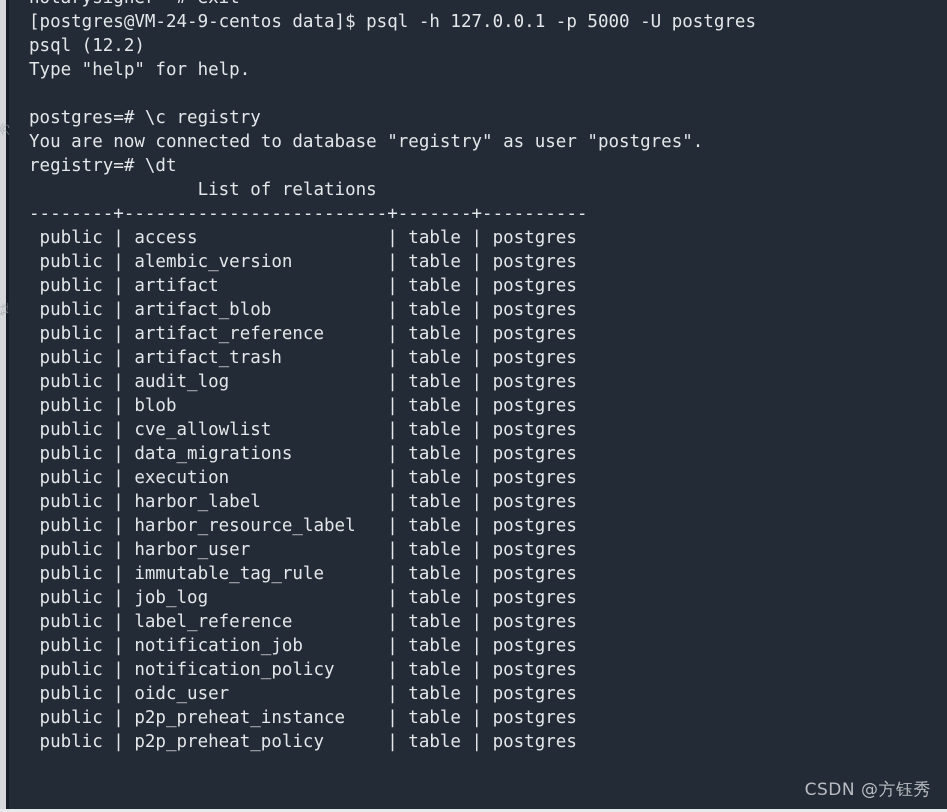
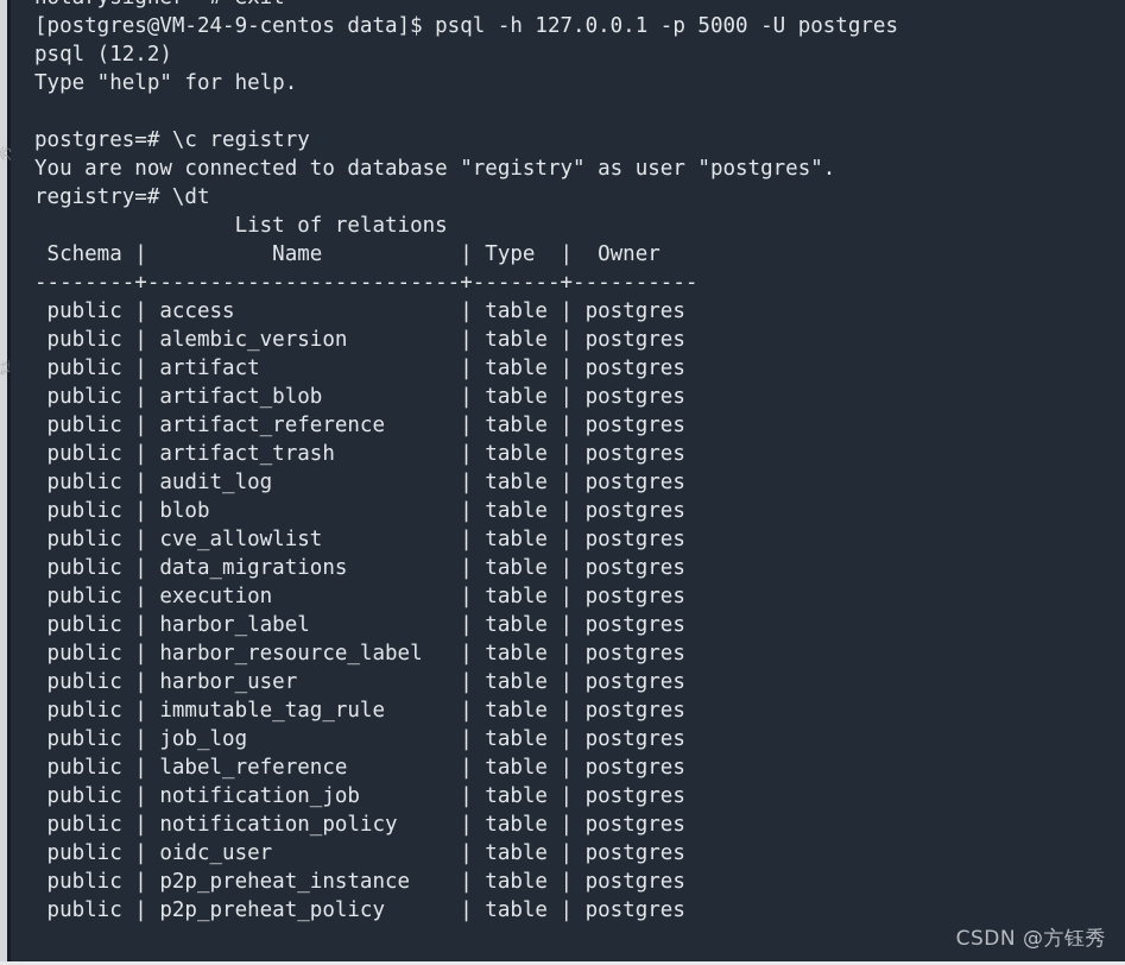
  [postgres@VM-24-9-centos data]$ psql -h 127.0.0.1 -p 5000 -U postgres
  psql (12.2)
  Type "help" for help.
  postgres=# \c registry
  You are now connected to database "registry" as user "postgres".
  registry=# \dt
  List of relations
+ Schema | Name | Type | Owner
  --------+-------------------------+-------+----------
  public | access | table | postgres
  public | alembic_version | table | postgres
  public | artifact | table | postgres
  public | artifact_blob | table | postgres
  public | artifact_reference | table | postgres
  public | artifact_trash | table | postgres
  public | audit_log | table | postgres
  public | blob | table | postgres
  public | cve_allowlist | table | postgres
  public | data_migrations | table | postgres
  public | execution | table | postgres
  public | harbor_label | table | postgres
  public | harbor_resource_label | table | postgres
  public | harbor_user | table | postgres
  public | immutable_tag_rule | table | postgres
  public | job_log | table | postgres
  public | label_reference | table | postgres
  public | notification_job | table | postgres
  public | notification_policy | table | postgres
  public | oidc_user | table | postgres
  public | p2p_preheat_instance | table | postgres
  public | p2p_preheat_policy | table | postgres
  CSDN @方钰秀
